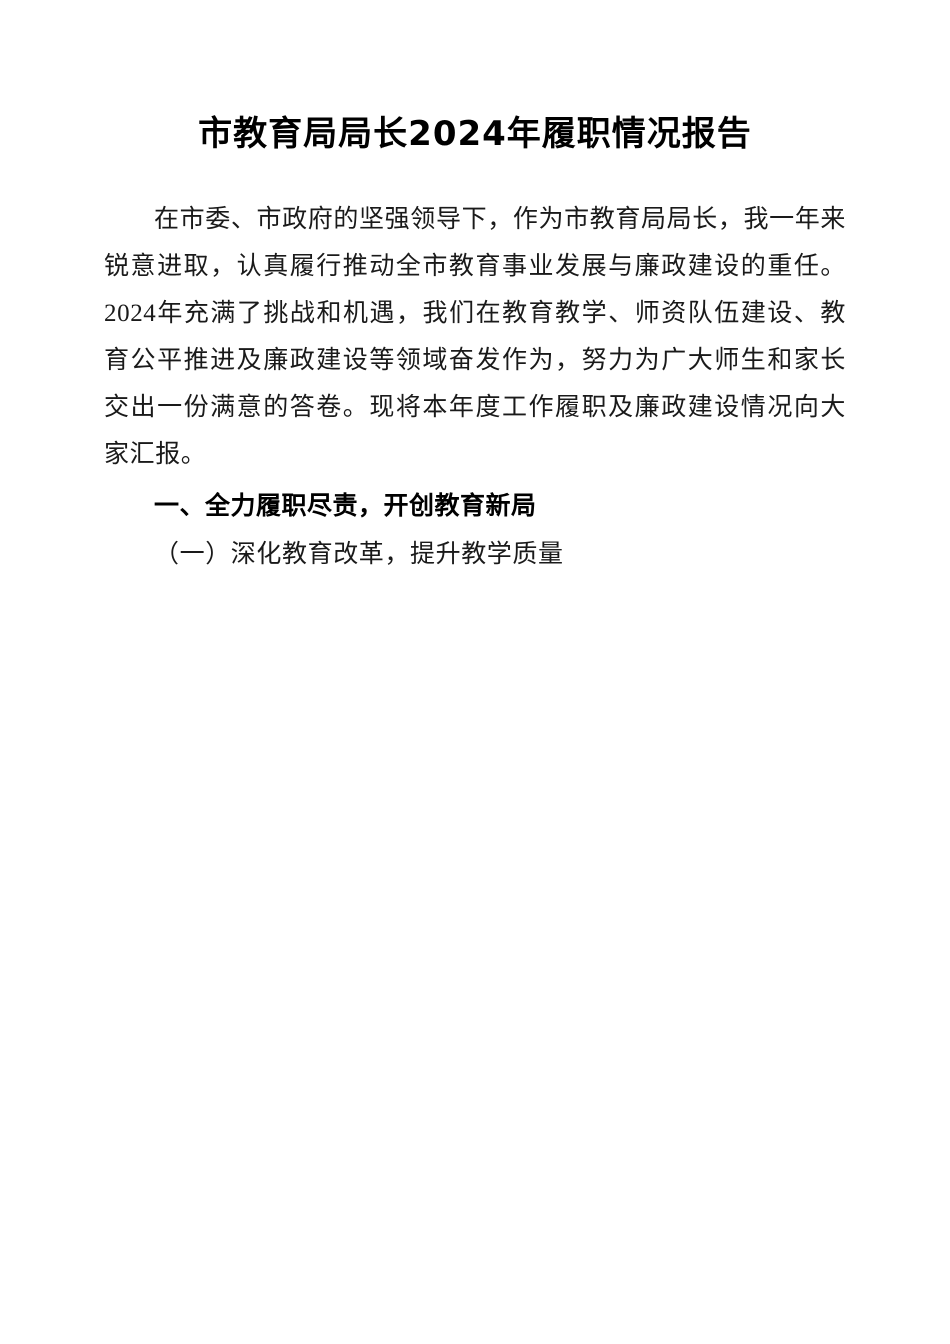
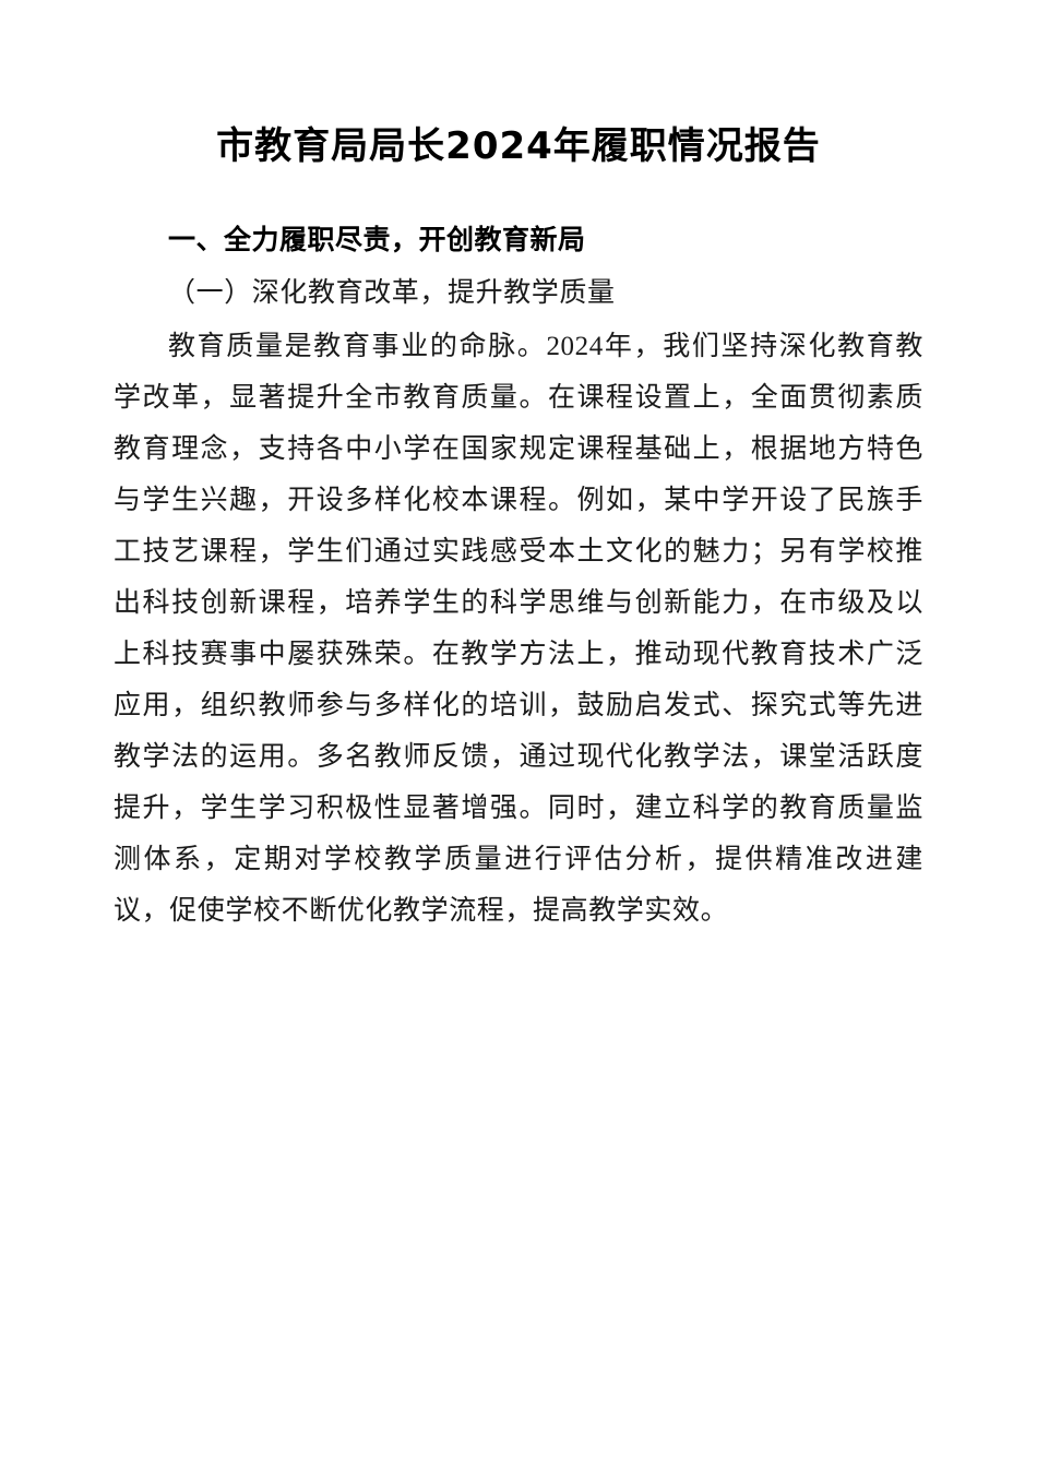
  市教育局局长2024年履职情况报告
- 在市委、市政府的坚强领导下，作为市教育局局长，我一年来锐意进取，认真履行推动全市教育事业发展与廉政建设的重任。2024年充满了挑战和机遇，我们在教育教学、师资队伍建设、教育公平推进及廉政建设等领域奋发作为，努力为广大师生和家长交出一份满意的答卷。现将本年度工作履职及廉政建设情况向大家汇报。
  一、全力履职尽责，开创教育新局
  （一）深化教育改革，提升教学质量
+ 教育质量是教育事业的命脉。2024年，我们坚持深化教育教学改革，显著提升全市教育质量。在课程设置上，全面贯彻素质教育理念，支持各中小学在国家规定课程基础上，根据地方特色与学生兴趣，开设多样化校本课程。例如，某中学开设了民族手工技艺课程，学生们通过实践感受本土文化的魅力；另有学校推出科技创新课程，培养学生的科学思维与创新能力，在市级及以上科技赛事中屡获殊荣。在教学方法上，推动现代教育技术广泛应用，组织教师参与多样化的培训，鼓励启发式、探究式等先进教学法的运用。多名教师反馈，通过现代化教学法，课堂活跃度提升，学生学习积极性显著增强。同时，建立科学的教育质量监测体系，定期对学校教学质量进行评估分析，提供精准改进建议，促使学校不断优化教学流程，提高教学实效。
